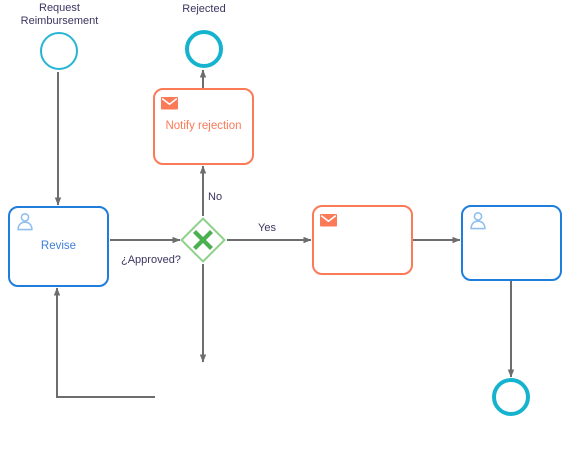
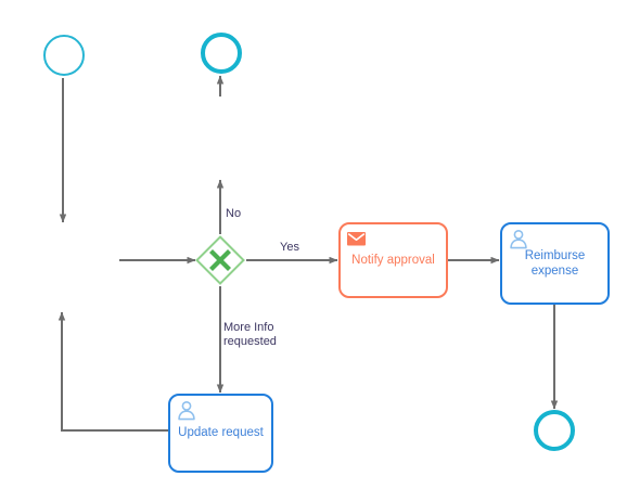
- Request
- Reimbursement
- Rejected
- Notify rejection
- Revise
- ¿Approved?
  No
  Yes
+ More Info
+ requested
+ Notify approval
+ Reimburse
+ expense
+ Update request
